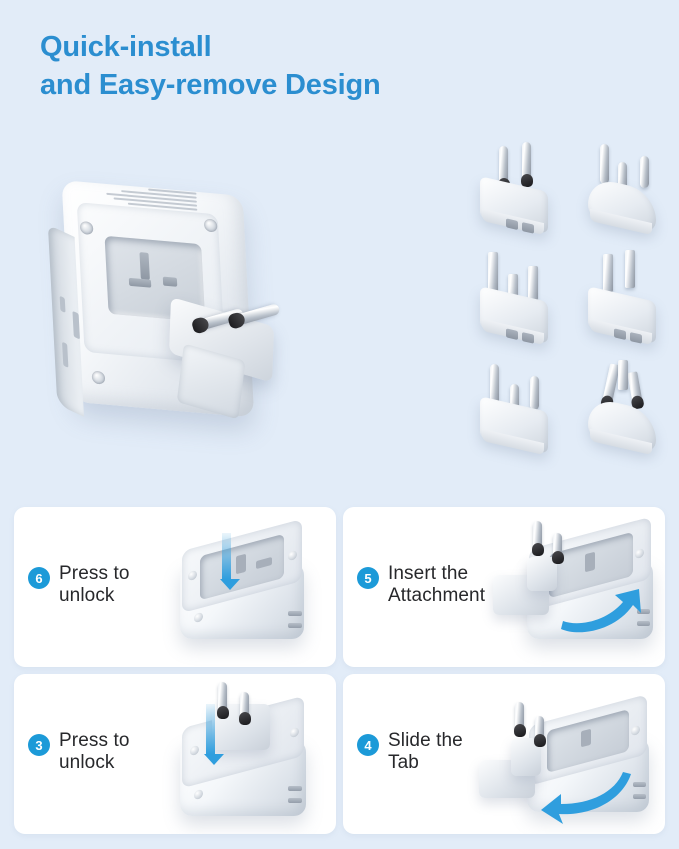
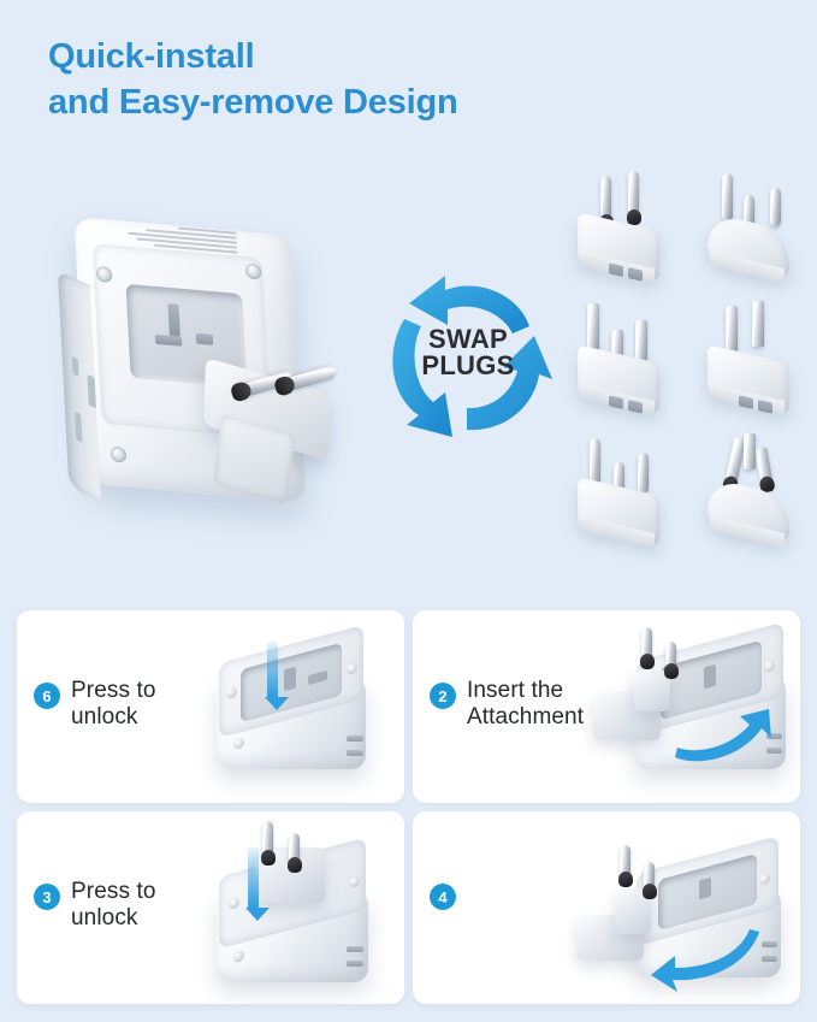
  Quick-install
  and Easy-remove Design
+ SWAP
+ PLUGS
  6
  Press to
  unlock
- 5
+ 2
  Insert the
  Attachment
  3
  Press to
  unlock
  4
- Slide the
- Tab
